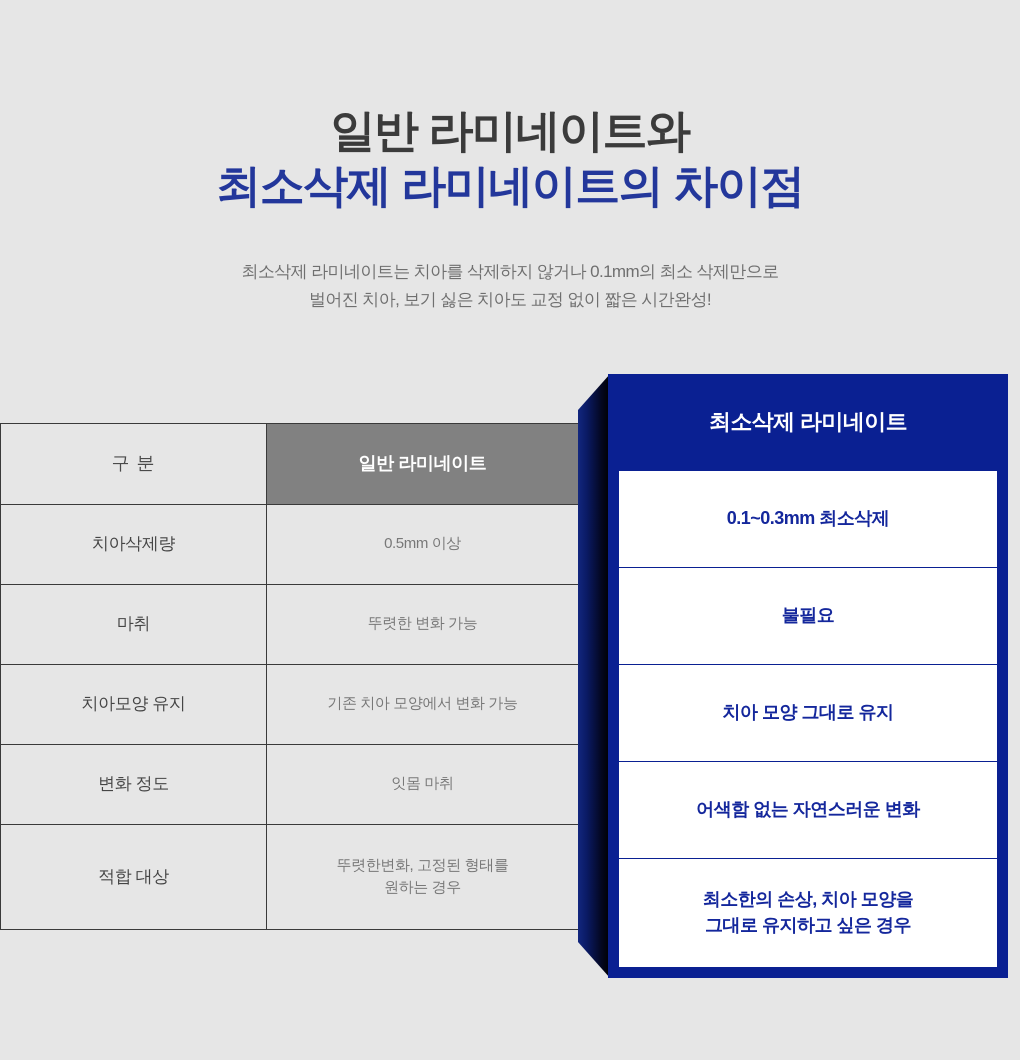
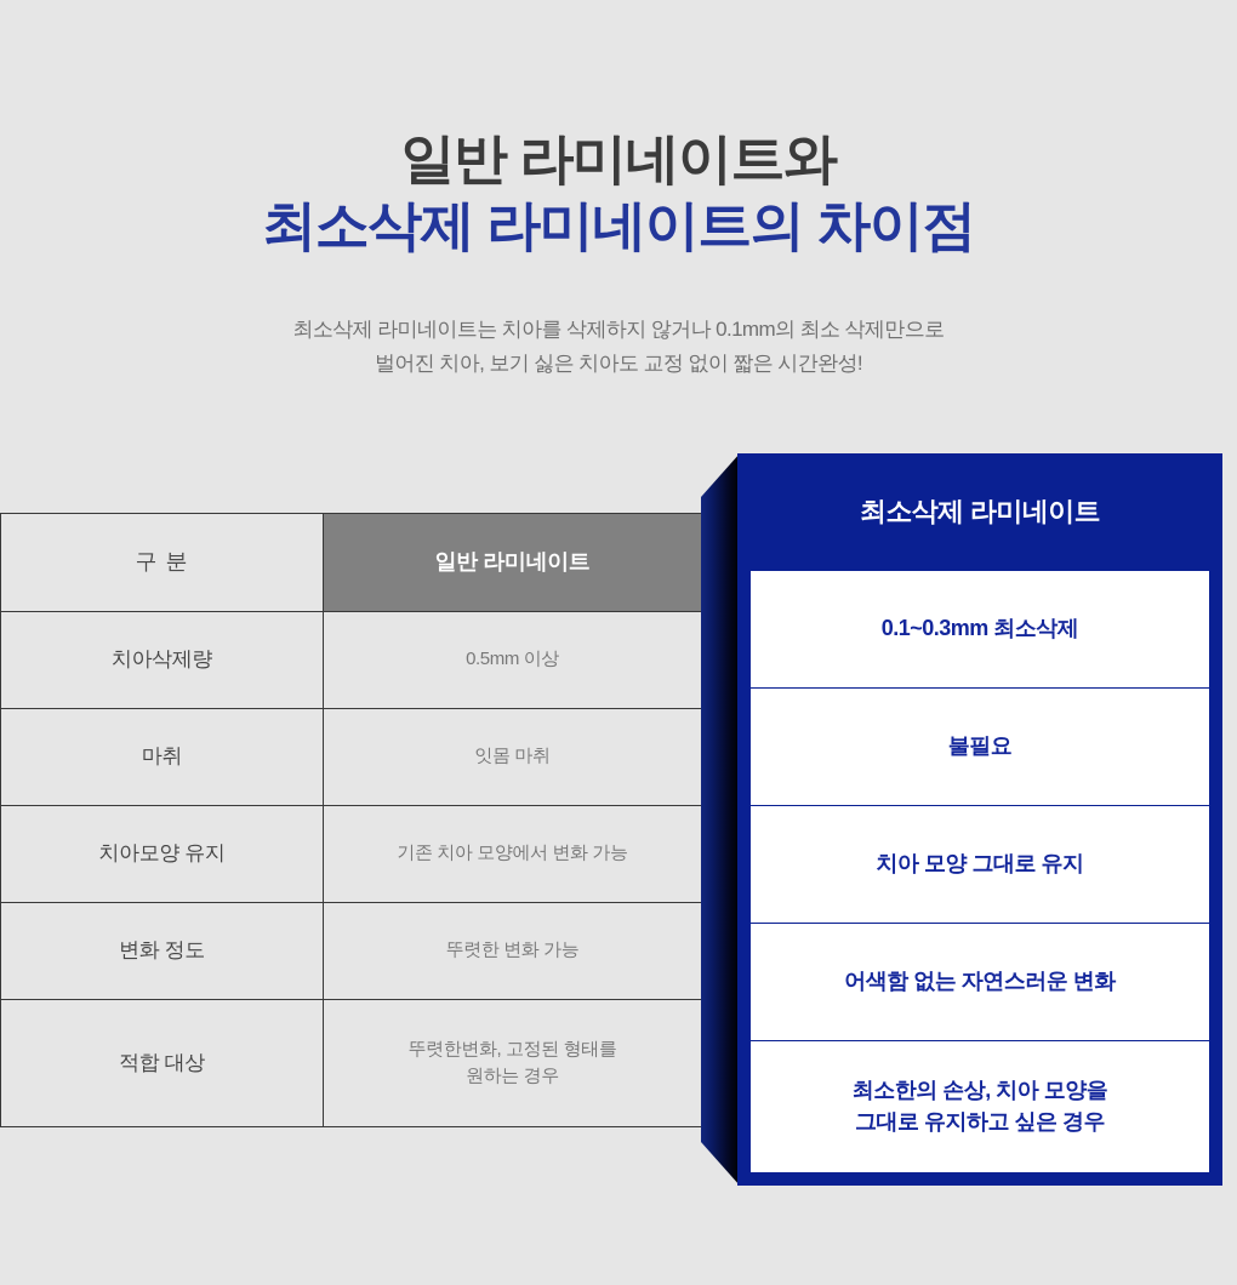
  일반 라미네이트와
  최소삭제 라미네이트의 차이점
  최소삭제 라미네이트는 치아를 삭제하지 않거나 0.1mm의 최소 삭제만으로
  벌어진 치아, 보기 싫은 치아도 교정 없이 짧은 시간완성!
  구 분	일반 라미네이트
  치아삭제량	0.5mm 이상
- 마취	뚜렷한 변화 가능
+ 마취	잇몸 마취
  치아모양 유지	기존 치아 모양에서 변화 가능
- 변화 정도	잇몸 마취
+ 변화 정도	뚜렷한 변화 가능
  적합 대상	뚜렷한변화, 고정된 형태를 원하는 경우
  최소삭제 라미네이트
  0.1~0.3mm 최소삭제
  불필요
  치아 모양 그대로 유지
  어색함 없는 자연스러운 변화
  최소한의 손상, 치아 모양을 그대로 유지하고 싶은 경우
